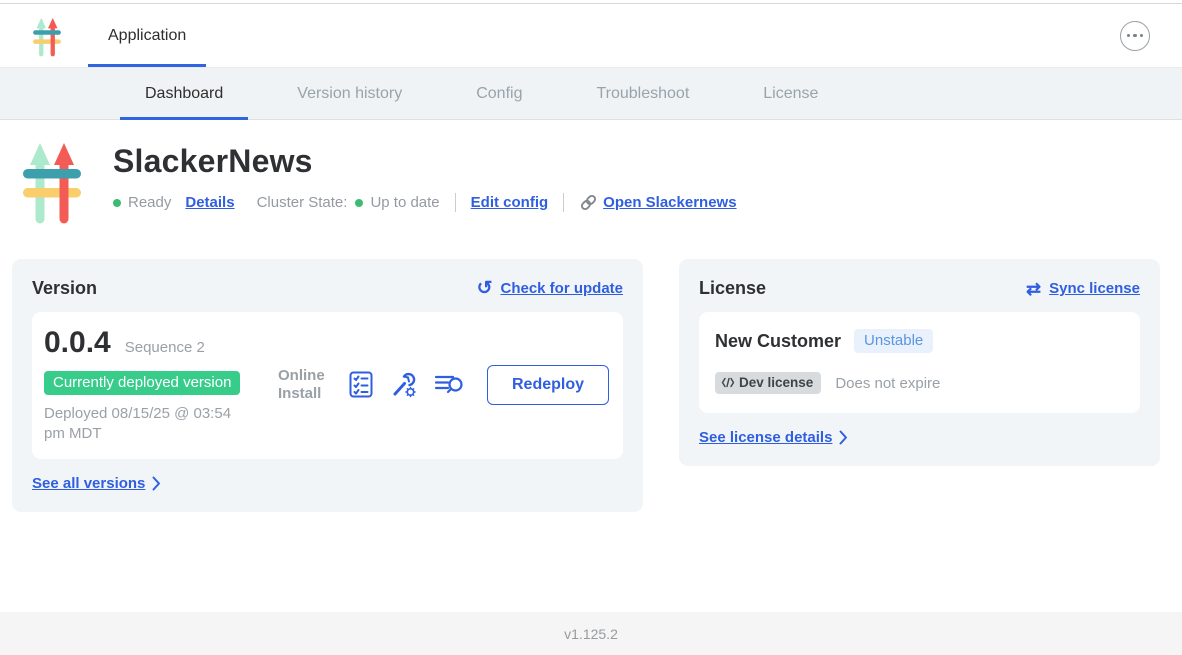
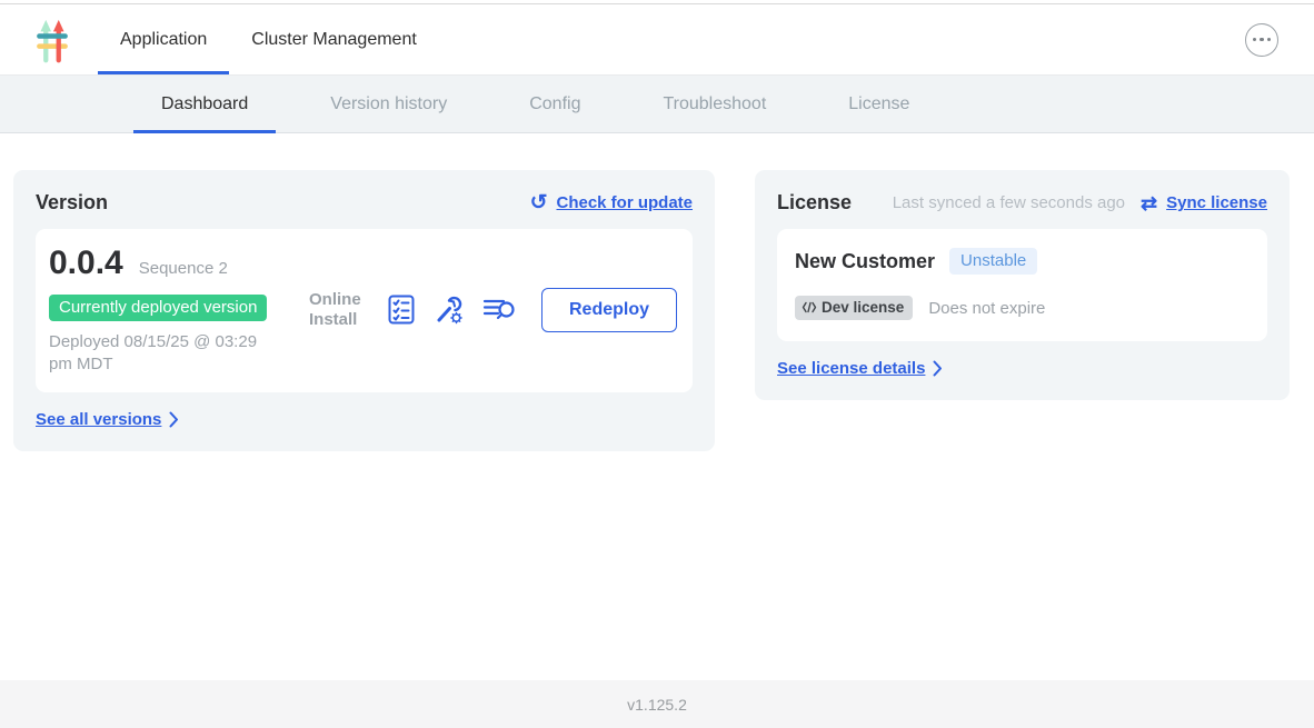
  Application
+ Cluster Management
  Dashboard
  Version history
  Config
  Troubleshoot
  License
- SlackerNews
- Ready
- Details
- Cluster State:
- Up to date
- Edit config
- Open Slackernews
  Version
  ↺
  Check for update
  0.0.4
  Sequence 2
  Currently deployed version
- Deployed 08/15/25 @ 03:54 pm MDT
+ Deployed 08/15/25 @ 03:29 pm MDT
  Online Install
  Redeploy
  See all versions
  License
+ Last synced a few seconds ago
  ⇄
  Sync license
  New Customer
  Unstable
  Dev license
  Does not expire
  See license details
  v1.125.2
